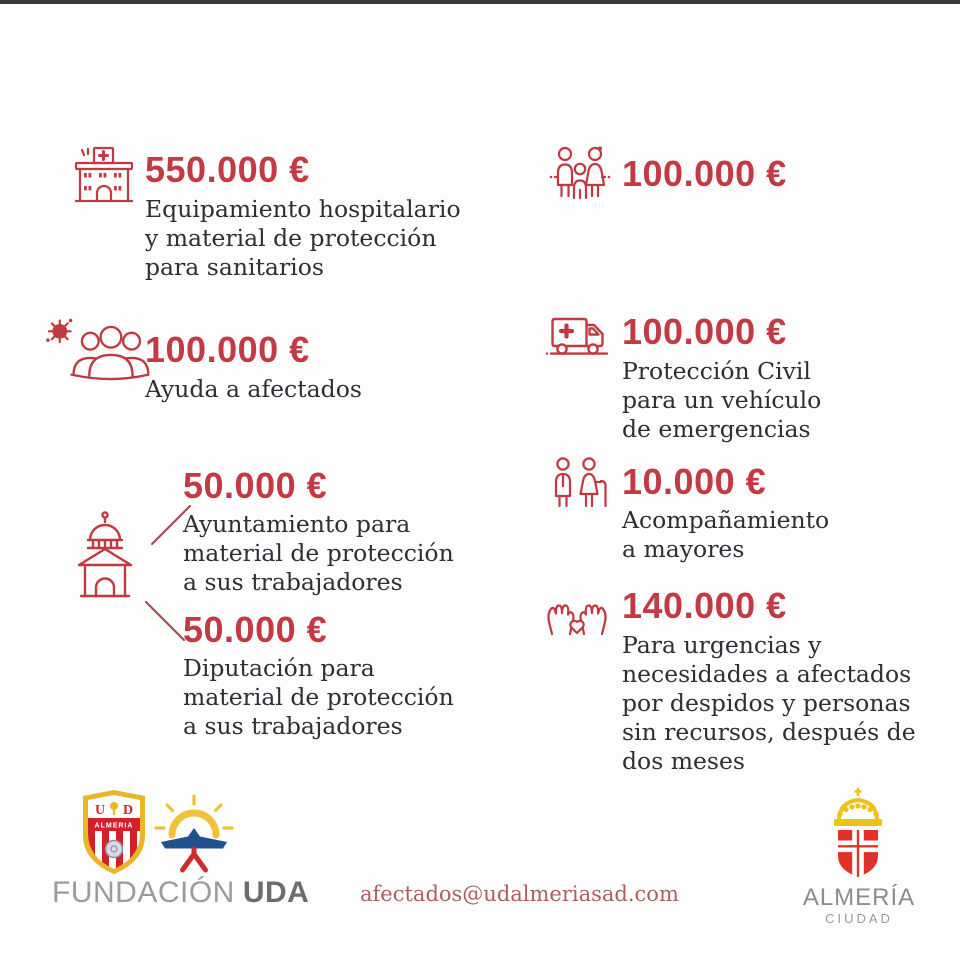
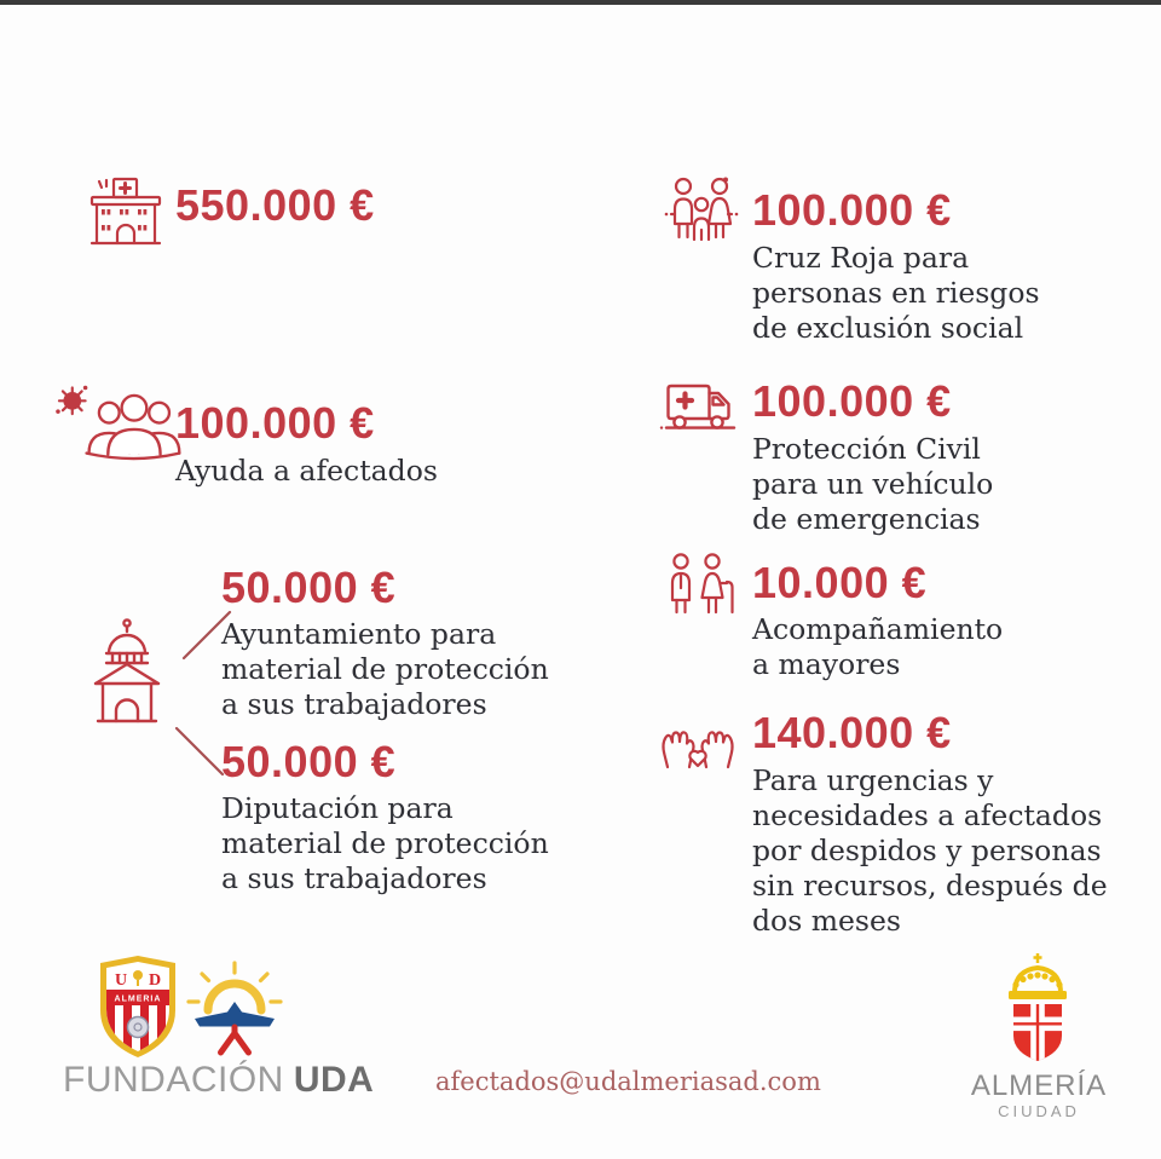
  550.000 €
- Equipamiento hospitalario
- y material de protección
- para sanitarios
  100.000 €
  Ayuda a afectados
  50.000 €
  Ayuntamiento para
  material de protección
  a sus trabajadores
  50.000 €
  Diputación para
  material de protección
  a sus trabajadores
  100.000 €
+ Cruz Roja para
+ personas en riesgos
+ de exclusión social
  100.000 €
  Protección Civil
  para un vehículo
  de emergencias
  10.000 €
  Acompañamiento
  a mayores
  140.000 €
  Para urgencias y
  necesidades a afectados
  por despidos y personas
  sin recursos, después de
  dos meses
  U
  D
  FUNDACIÓN UDA
  afectados@udalmeriasad.com
  ALMERÍA
  CIUDAD
